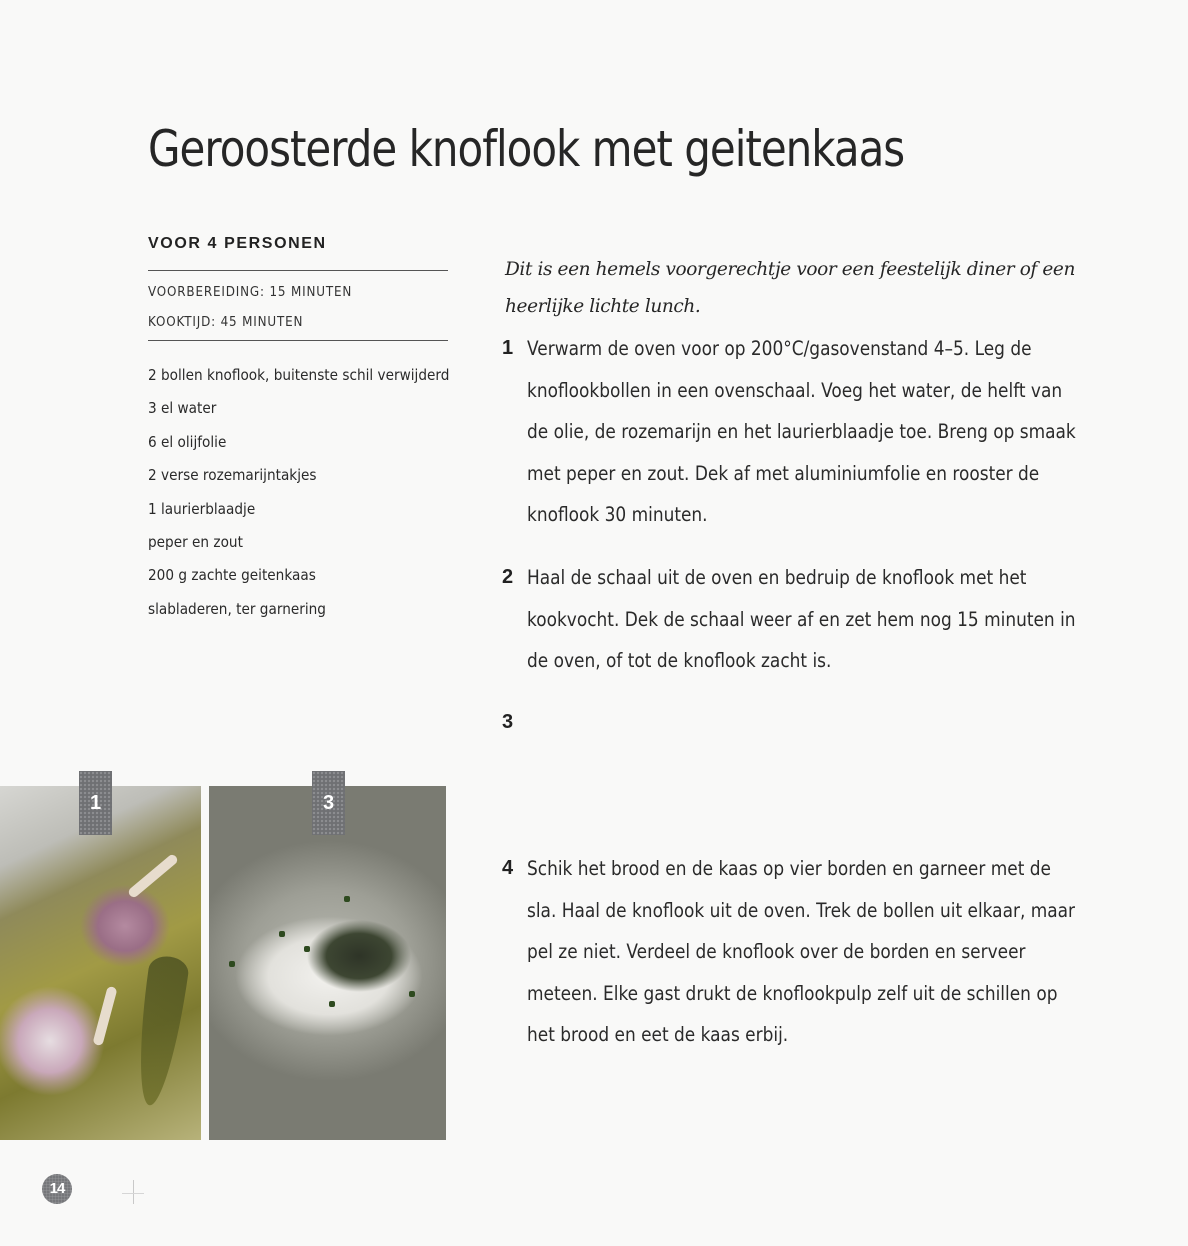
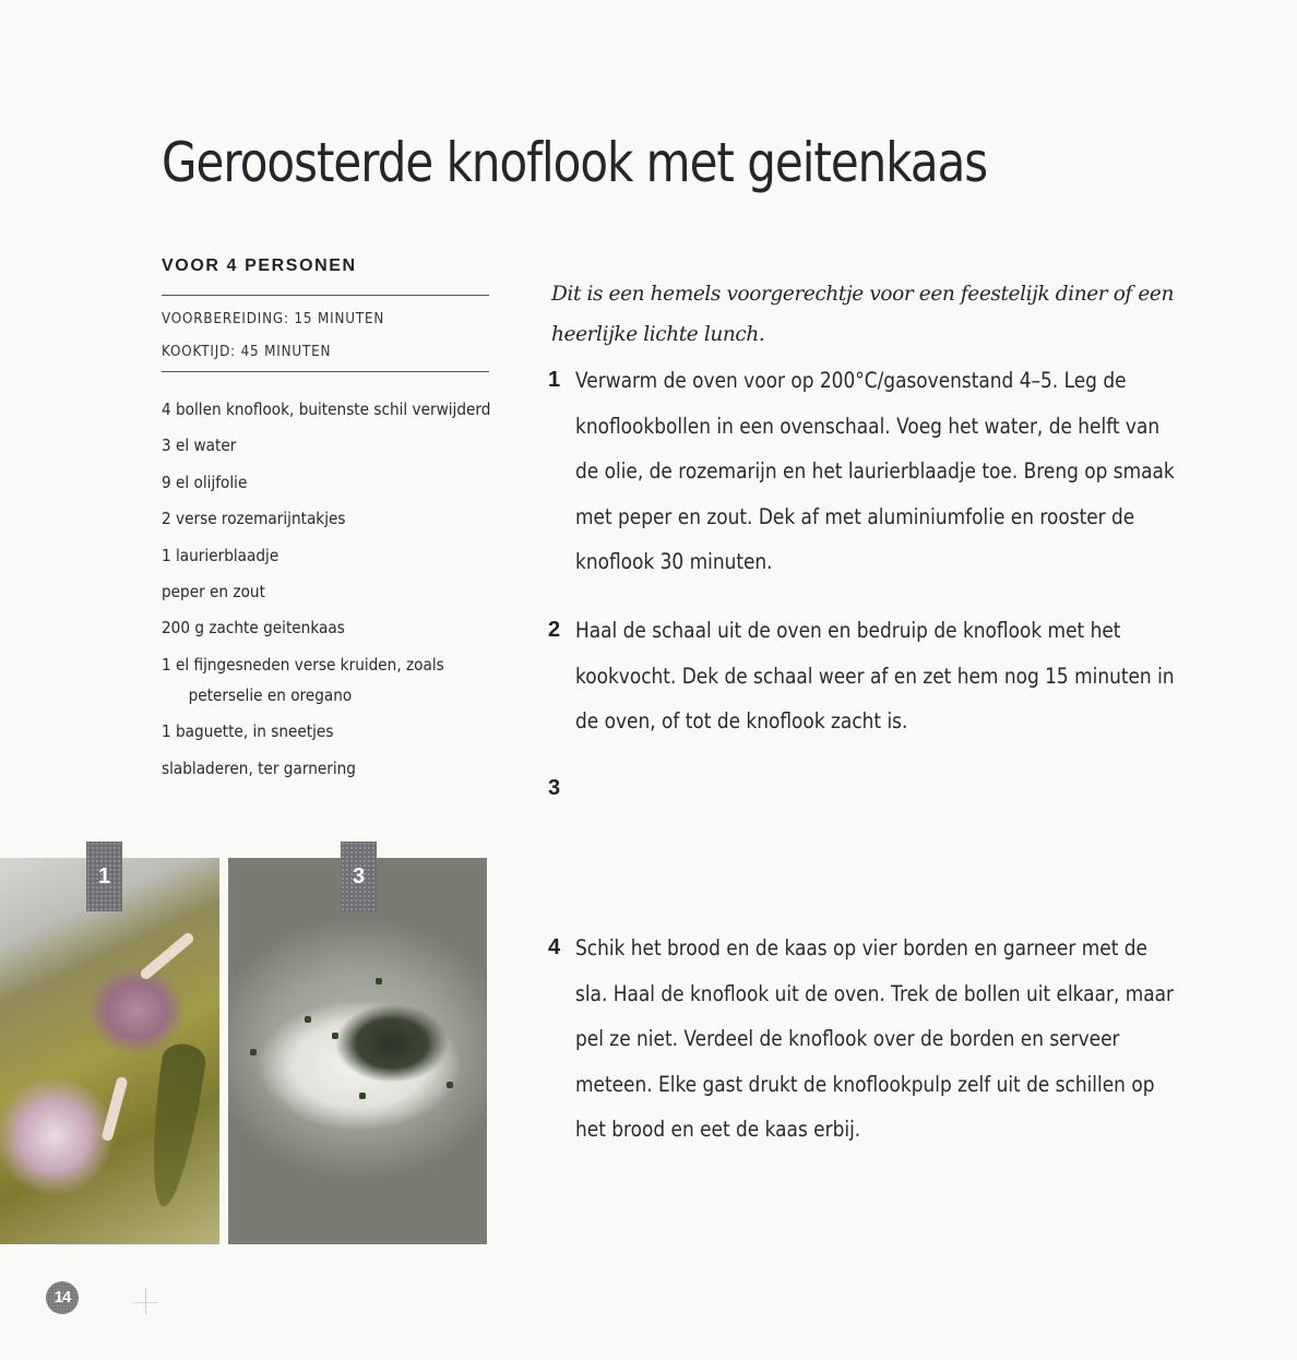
  Geroosterde knoflook met geitenkaas
  VOOR 4 PERSONEN
  VOORBEREIDING: 15 MINUTEN
  KOOKTIJD: 45 MINUTEN
- 2 bollen knoflook, buitenste schil verwijderd
+ 4 bollen knoflook, buitenste schil verwijderd
  3 el water
- 6 el olijfolie
+ 9 el olijfolie
  2 verse rozemarijntakjes
  1 laurierblaadje
  peper en zout
  200 g zachte geitenkaas
+ 1 el fijngesneden verse kruiden, zoals peterselie en oregano
+ 1 baguette, in sneetjes
  slabladeren, ter garnering
  Dit is een hemels voorgerechtje voor een feestelijk diner of een heerlijke lichte lunch.
  1
  Verwarm de oven voor op 200°C/gasovenstand 4–5. Leg de knoflookbollen in een ovenschaal. Voeg het water, de helft van de olie, de rozemarijn en het laurierblaadje toe. Breng op smaak met peper en zout. Dek af met aluminiumfolie en rooster de knoflook 30 minuten.
  2
  Haal de schaal uit de oven en bedruip de knoflook met het kookvocht. Dek de schaal weer af en zet hem nog 15 minuten in de oven, of tot de knoflook zacht is.
  3
  4
  Schik het brood en de kaas op vier borden en garneer met de sla. Haal de knoflook uit de oven. Trek de bollen uit elkaar, maar pel ze niet. Verdeel de knoflook over de borden en serveer meteen. Elke gast drukt de knoflookpulp zelf uit de schillen op het brood en eet de kaas erbij.
  1
  3
  14
